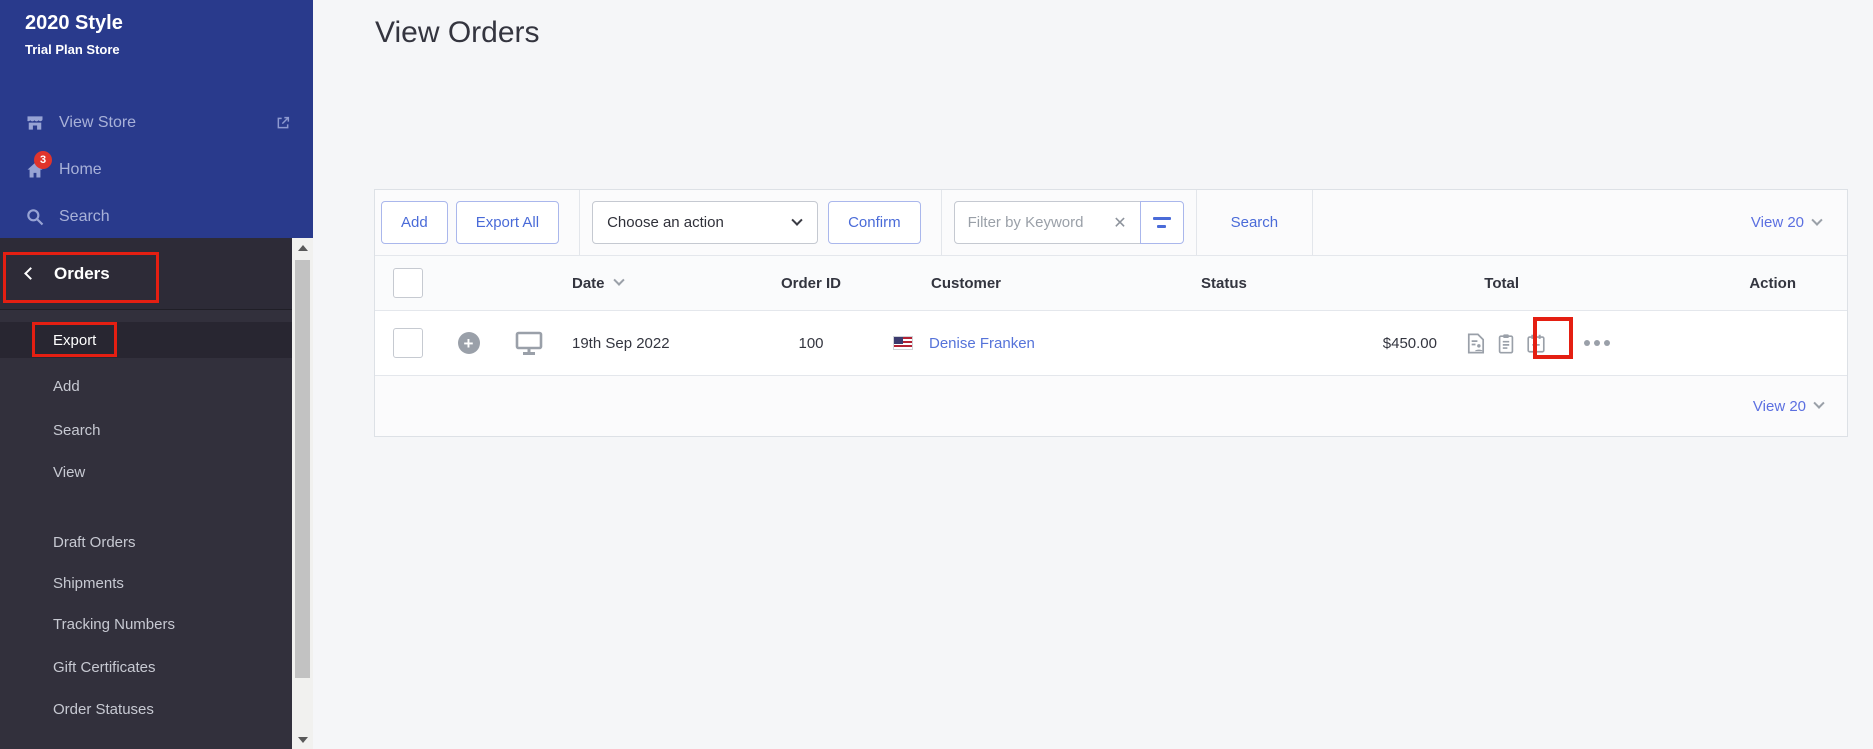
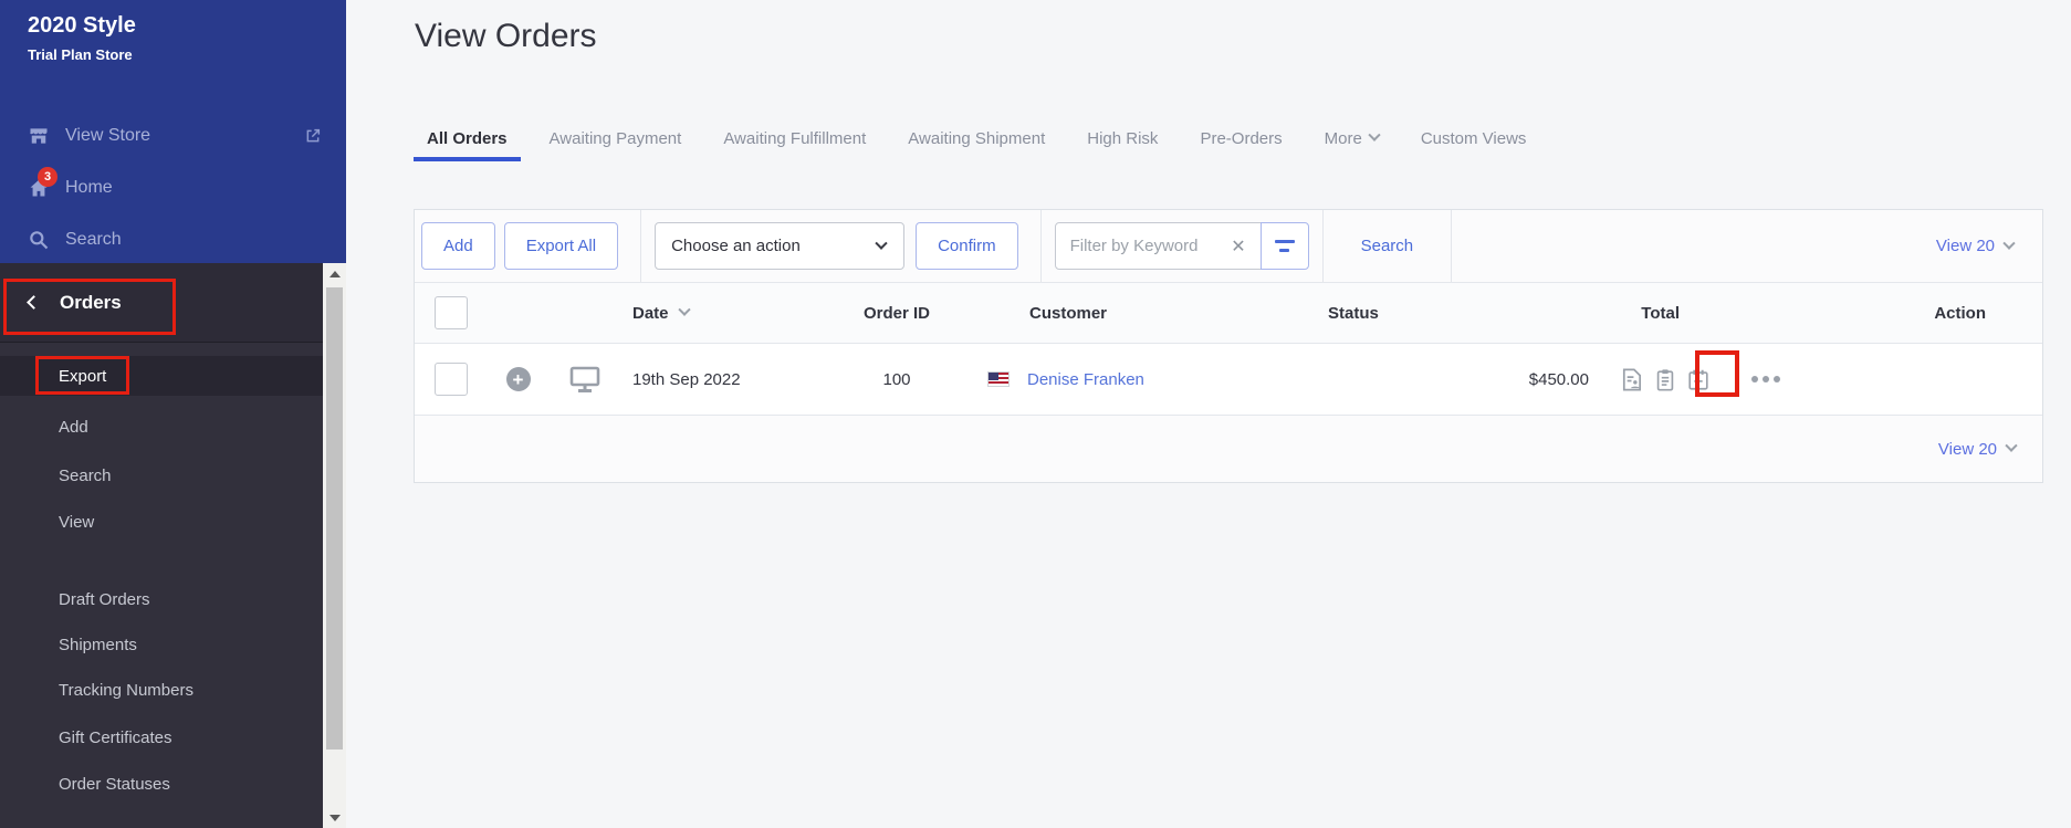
  2020 Style
  Trial Plan Store
  View Store
  3
  Home
  Search
  Orders
  Export
  Add
  Search
  View
  Draft Orders
  Shipments
  Tracking Numbers
  Gift Certificates
  Order Statuses
  View Orders
+ All Orders
+ Awaiting Payment
+ Awaiting Fulfillment
+ Awaiting Shipment
+ High Risk
+ Pre-Orders
+ More
+ Custom Views
  Add
  Export All
  Choose an action
  Confirm
  Filter by Keyword
  ✕
  Search
  View 20
  Date
  Order ID
  Customer
  Status
  Total
  Action
  +
  19th Sep 2022
  100
  Denise Franken
  $450.00
  View 20
